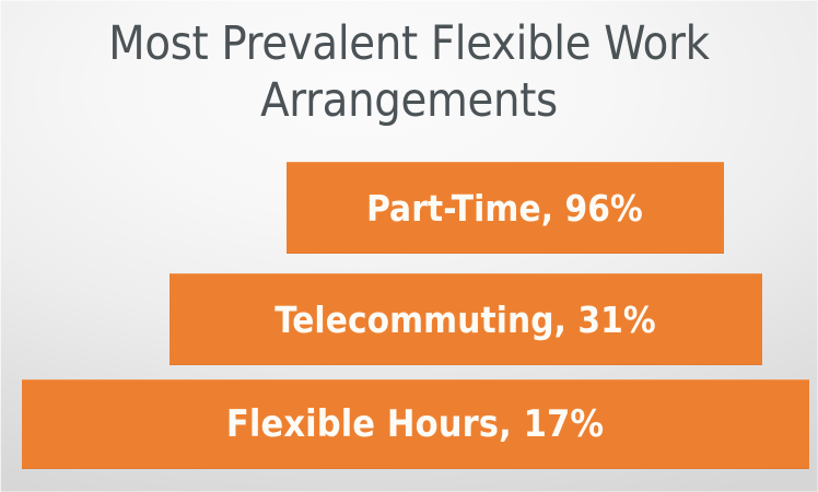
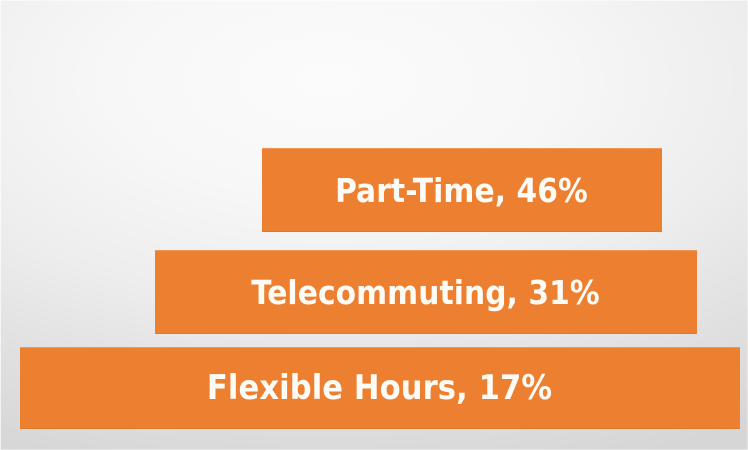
- Most Prevalent Flexible Work
- Arrangements
- Part-Time, 96%
+ Part-Time, 46%
  Telecommuting, 31%
  Flexible Hours, 17%
